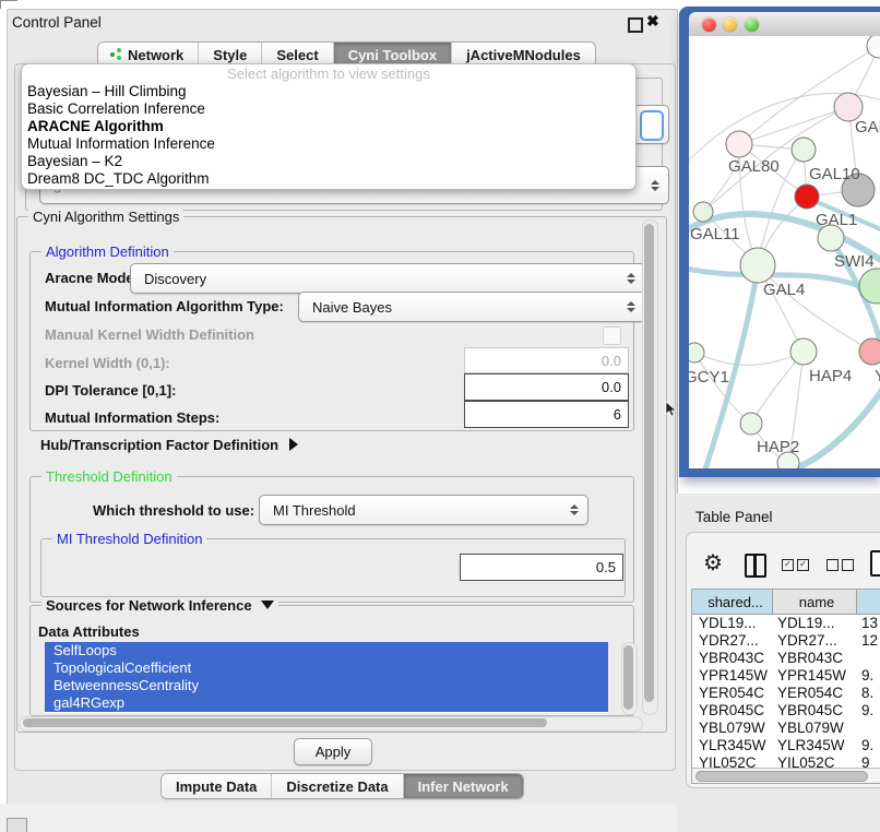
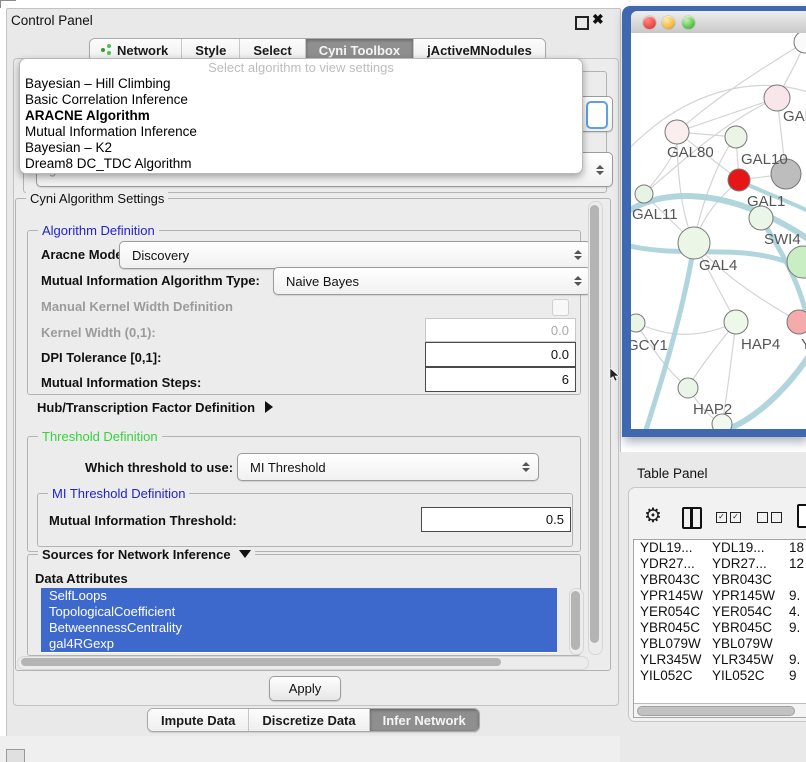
  Control Panel
  ✖
  Network
  Style
  Select
  Cyni Toolbox
  jActiveMNodules
  Cyni Algorithm Settings
  Algorithm Definition
  Aracne Mod
  Discovery
  Mutual Information Algorithm Type:
  Naive Bayes
  Manual Kernel Width Definition
  Kernel Width (0,1):
  0.0
  DPI Tolerance [0,1]:
  0.0
  Mutual Information Steps:
  6
  Hub/Transcription Factor Definition
  Threshold Definition
  Which threshold to use:
  MI Threshold
  MI Threshold Definition
+ Mutual Information Threshold:
  0.5
  Sources for Network Inference
  Data Attributes
  SelfLoops
  TopologicalCoefficient
  BetweennessCentrality
  gal4RGexp
  Apply
  Impute Data
  Discretize Data
  Infer Network
  Select algorithm to view settings
  Bayesian – Hill Climbing
  Basic Correlation Inference
  ARACNE Algorithm
  Mutual Information Inference
  Bayesian – K2
  Dream8 DC_TDC Algorithm
  GAL80
  GAL10
  GAL1
  GAL11
  SWI4
  GAL4
  GCY1
  HAP4
  HAP2
  Table Panel
  ⚙
  ✓
  ✓
- shared...
- name
  YDL19...
  YDL19...
- 13
+ 18
  YDR27...
  YDR27...
  12
  YBR043C
  YBR043C
  YPR145W
  YPR145W
  9.
  YER054C
  YER054C
- 8.
+ 4.
  YBR045C
  YBR045C
  9.
  YBL079W
  YBL079W
  YLR345W
  YLR345W
  9.
  YIL052C
  YIL052C
  9
